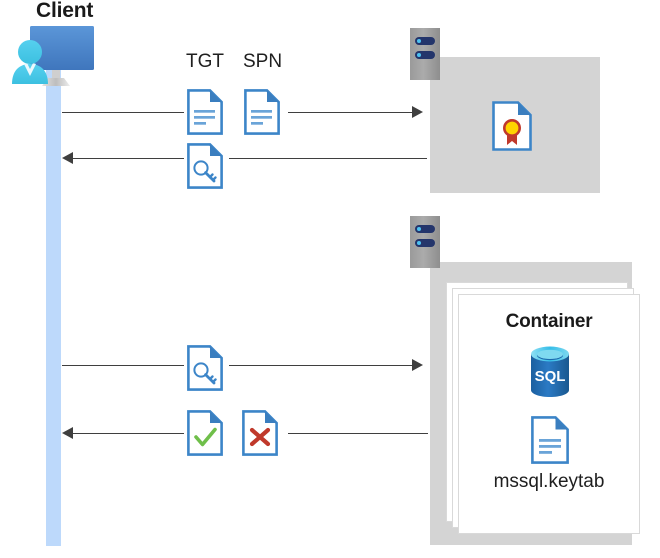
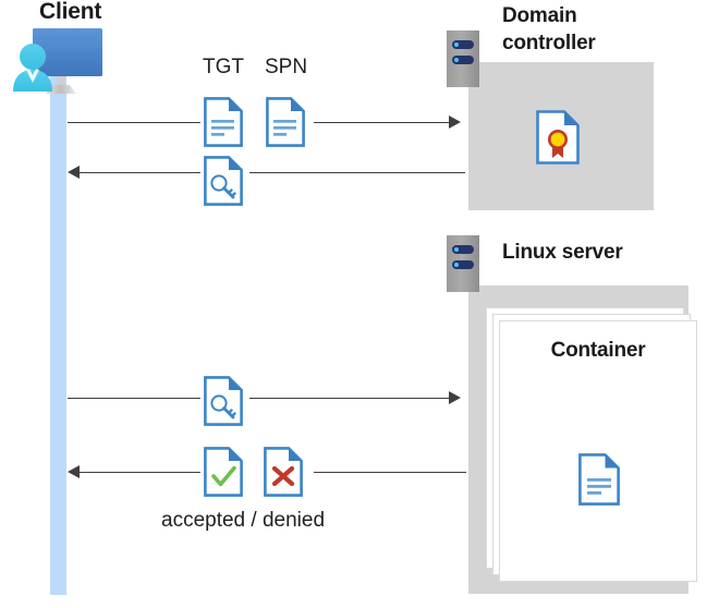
  Client
+ Domain
+ controller
+ Linux server
  Container
- SQL
- mssql.keytab
  TGT
  SPN
+ accepted / denied
